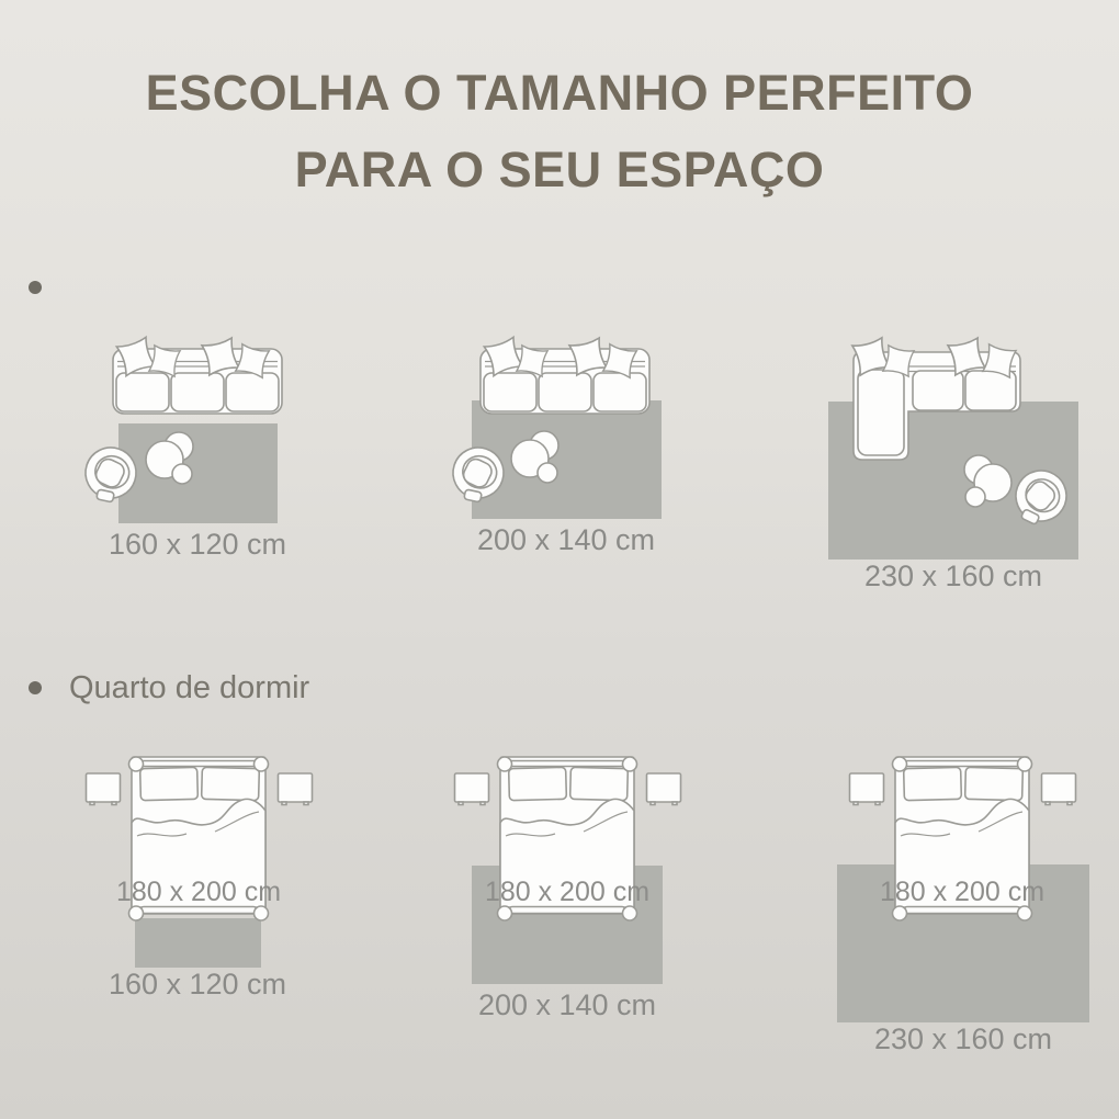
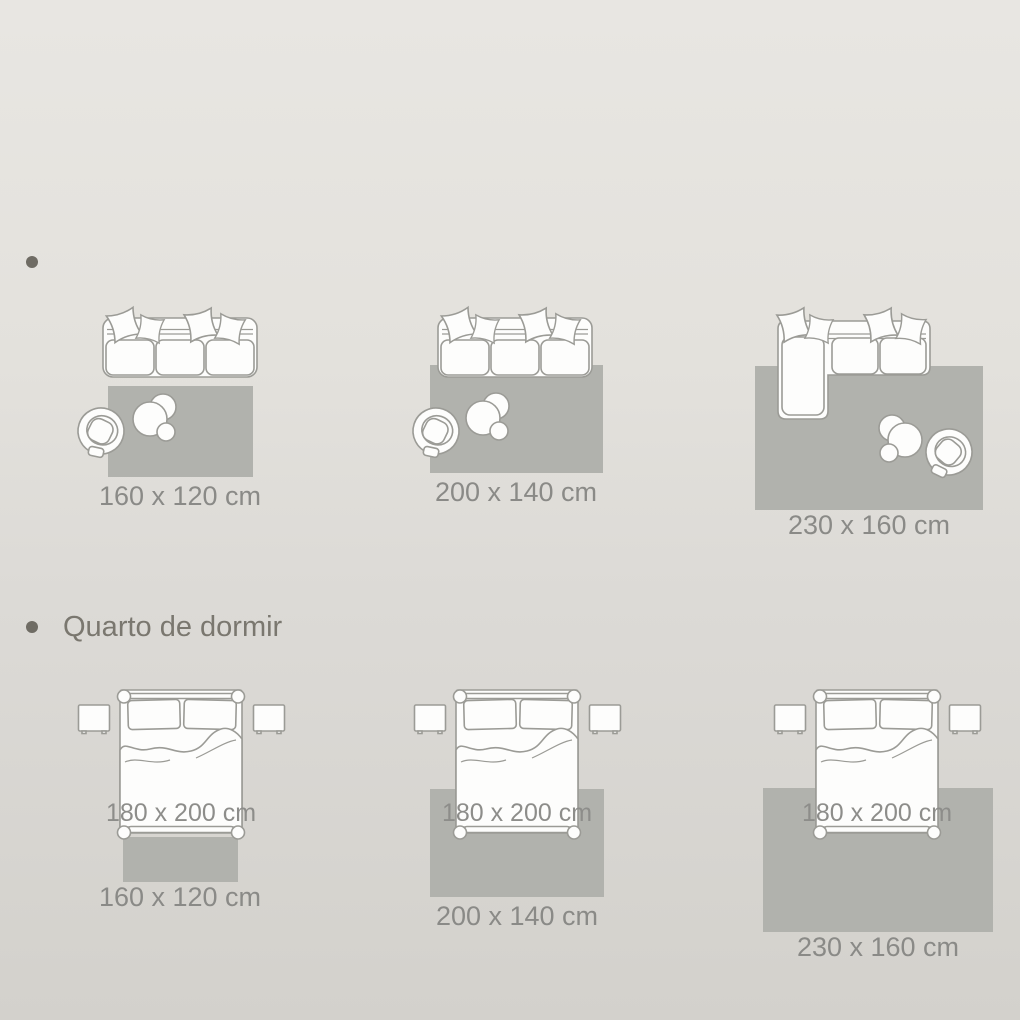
- ESCOLHA O TAMANHO PERFEITO
- PARA O SEU ESPAÇO
  160 x 120 cm
  200 x 140 cm
  230 x 160 cm
  Quarto de dormir
  180 x 200 cm
  160 x 120 cm
  180 x 200 cm
  200 x 140 cm
  180 x 200 cm
  230 x 160 cm
